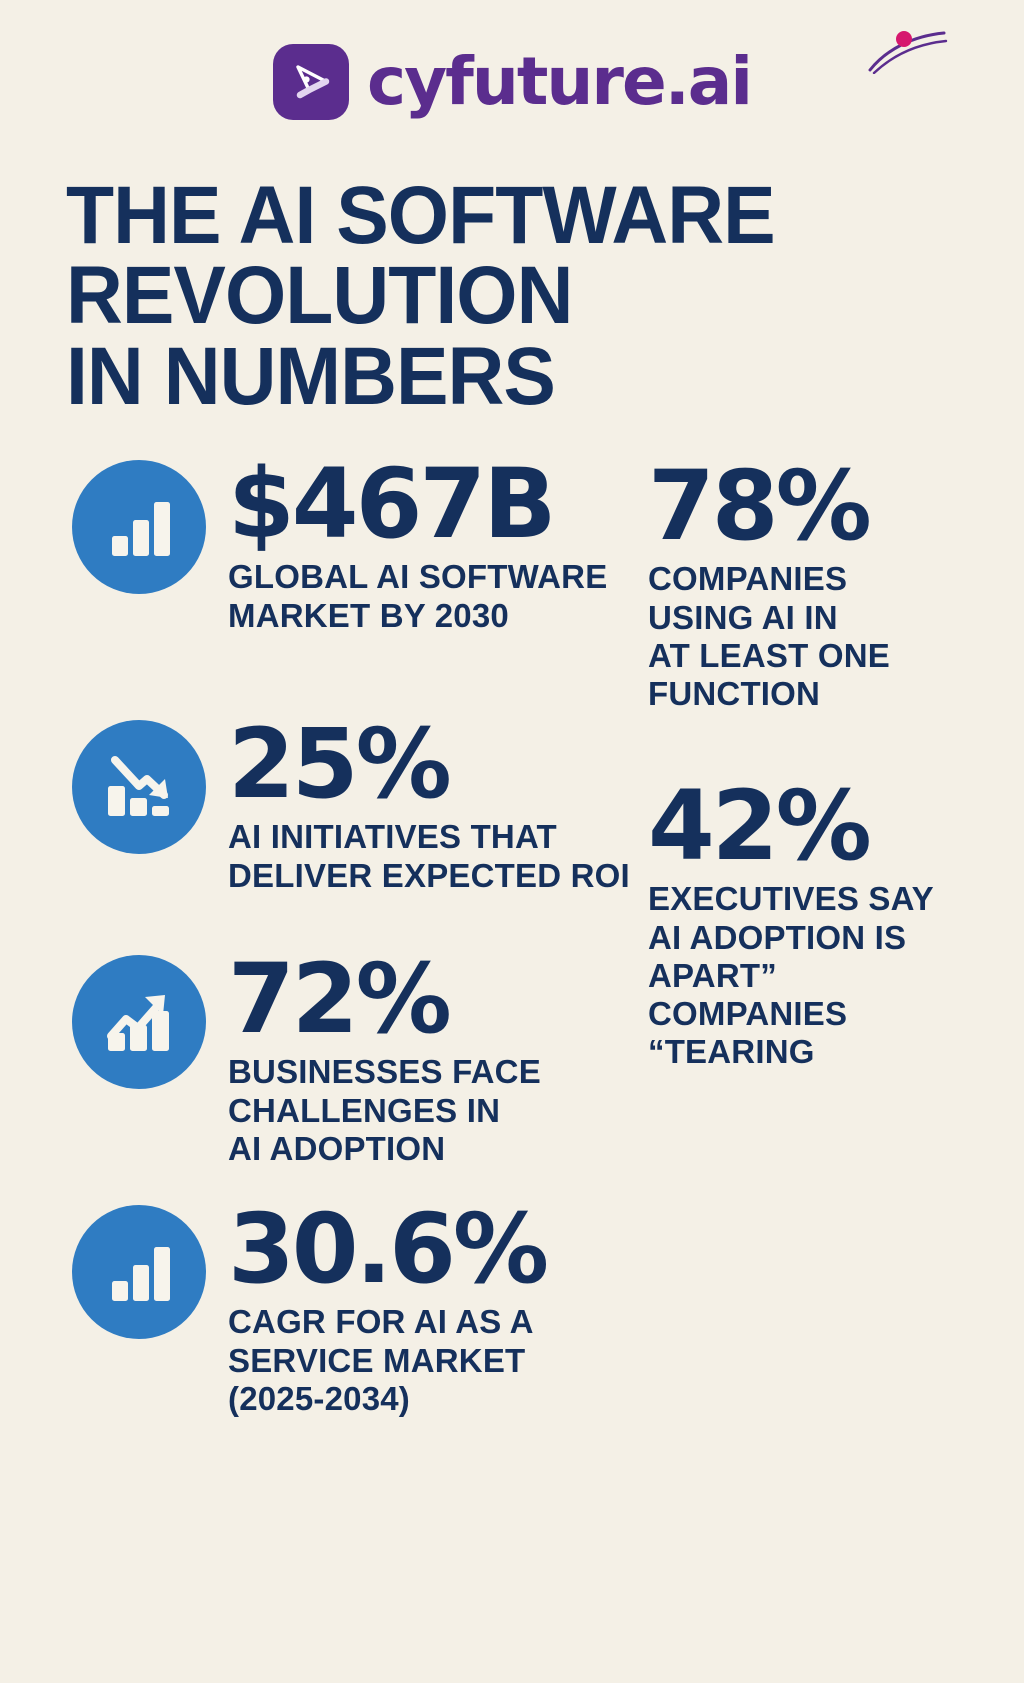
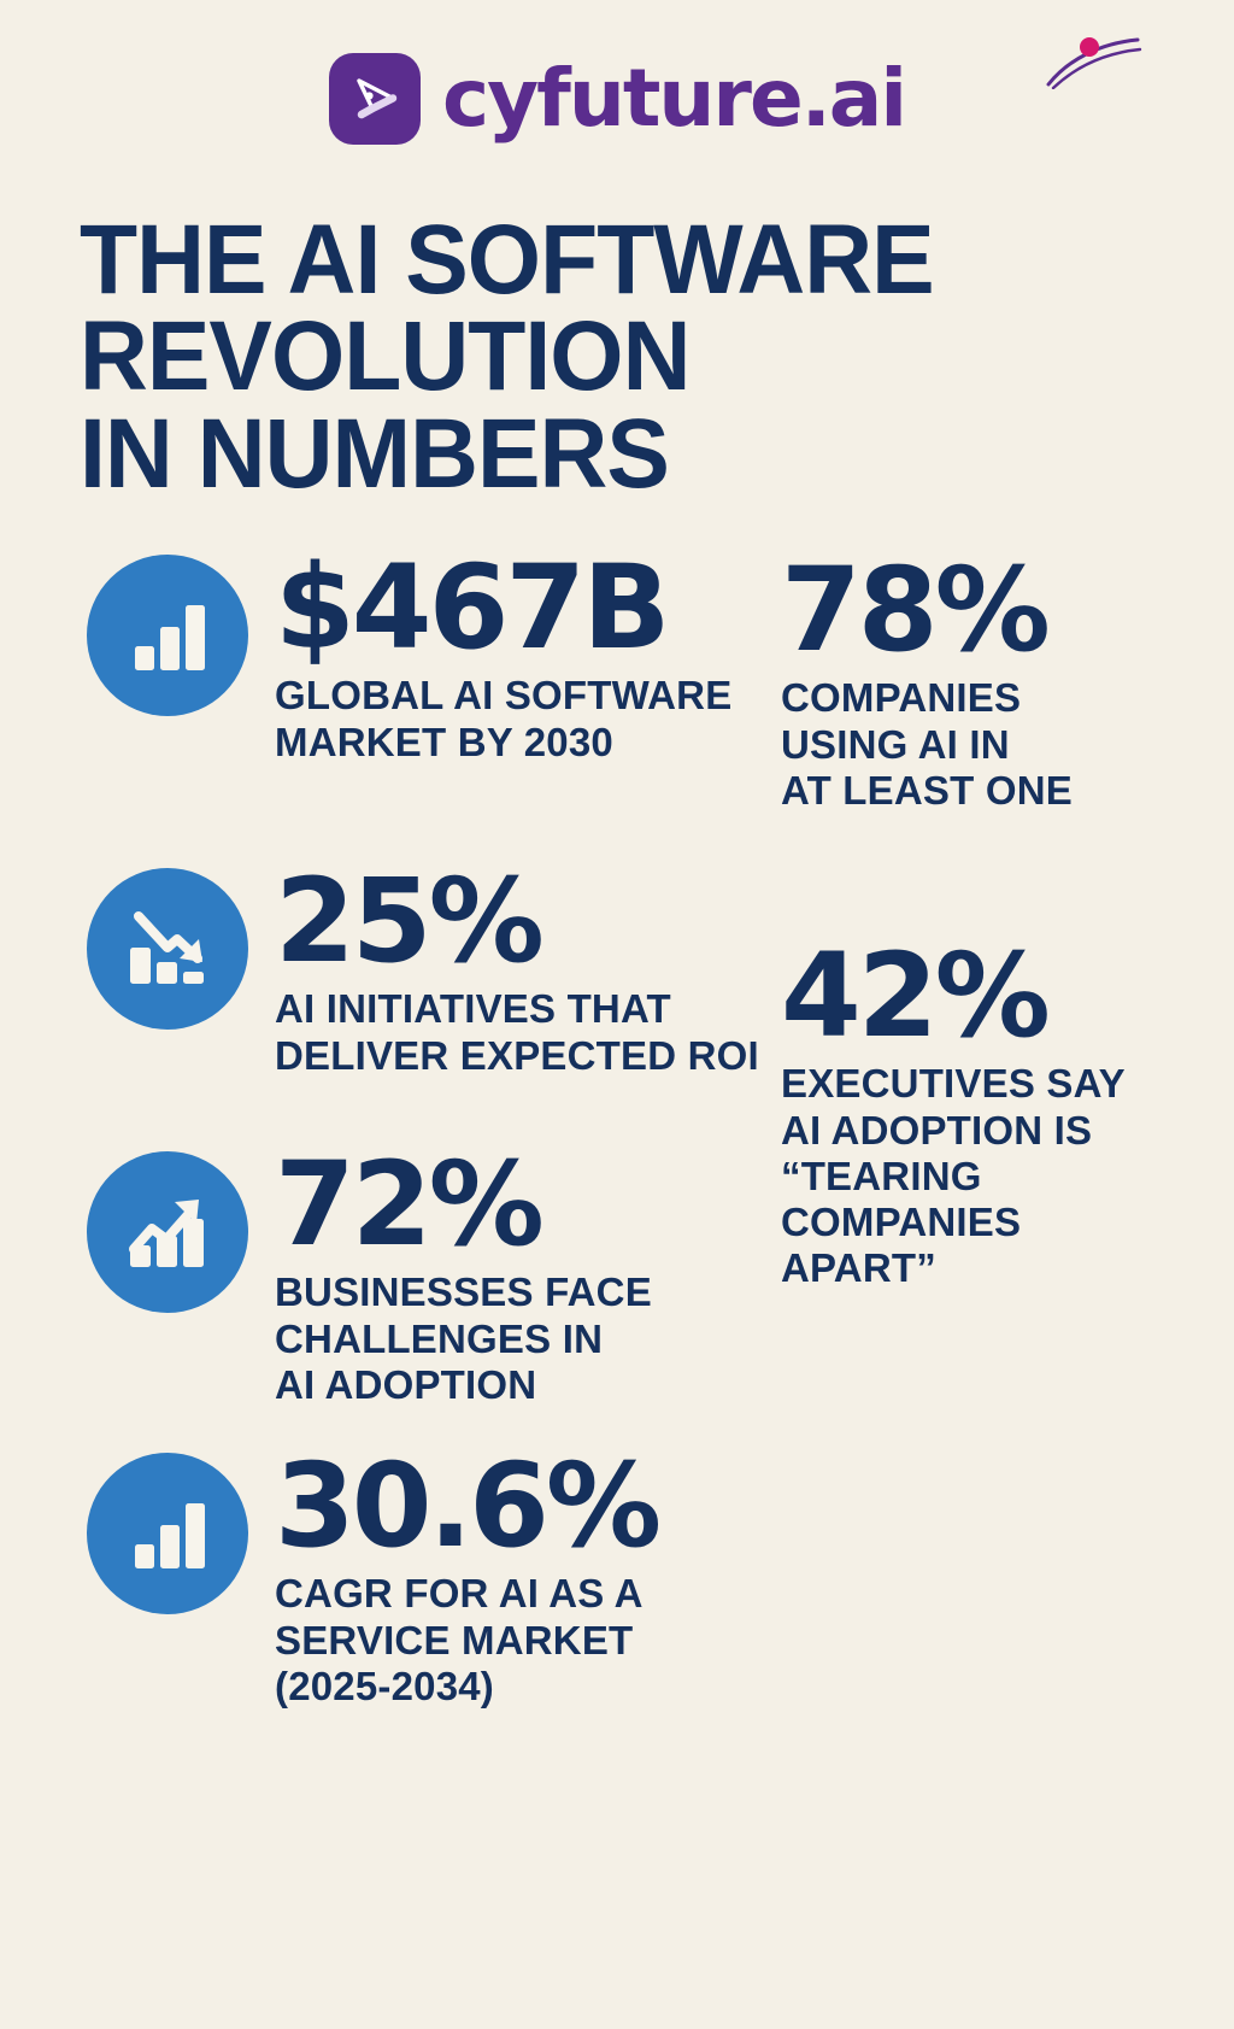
  cyfuture.ai
  THE AI SOFTWARE
  REVOLUTION
  IN NUMBERS
  $467B
  GLOBAL AI SOFTWARE
  MARKET BY 2030
  78%
  COMPANIES
  USING AI IN
  AT LEAST ONE
- FUNCTION
  25%
  AI INITIATIVES THAT
  DELIVER EXPECTED ROI
  42%
  EXECUTIVES SAY
  AI ADOPTION IS
- APART”
+ “TEARING
  COMPANIES
- “TEARING
+ APART”
  72%
  BUSINESSES FACE
  CHALLENGES IN
  AI ADOPTION
  30.6%
  CAGR FOR AI AS A
  SERVICE MARKET
  (2025-2034)
